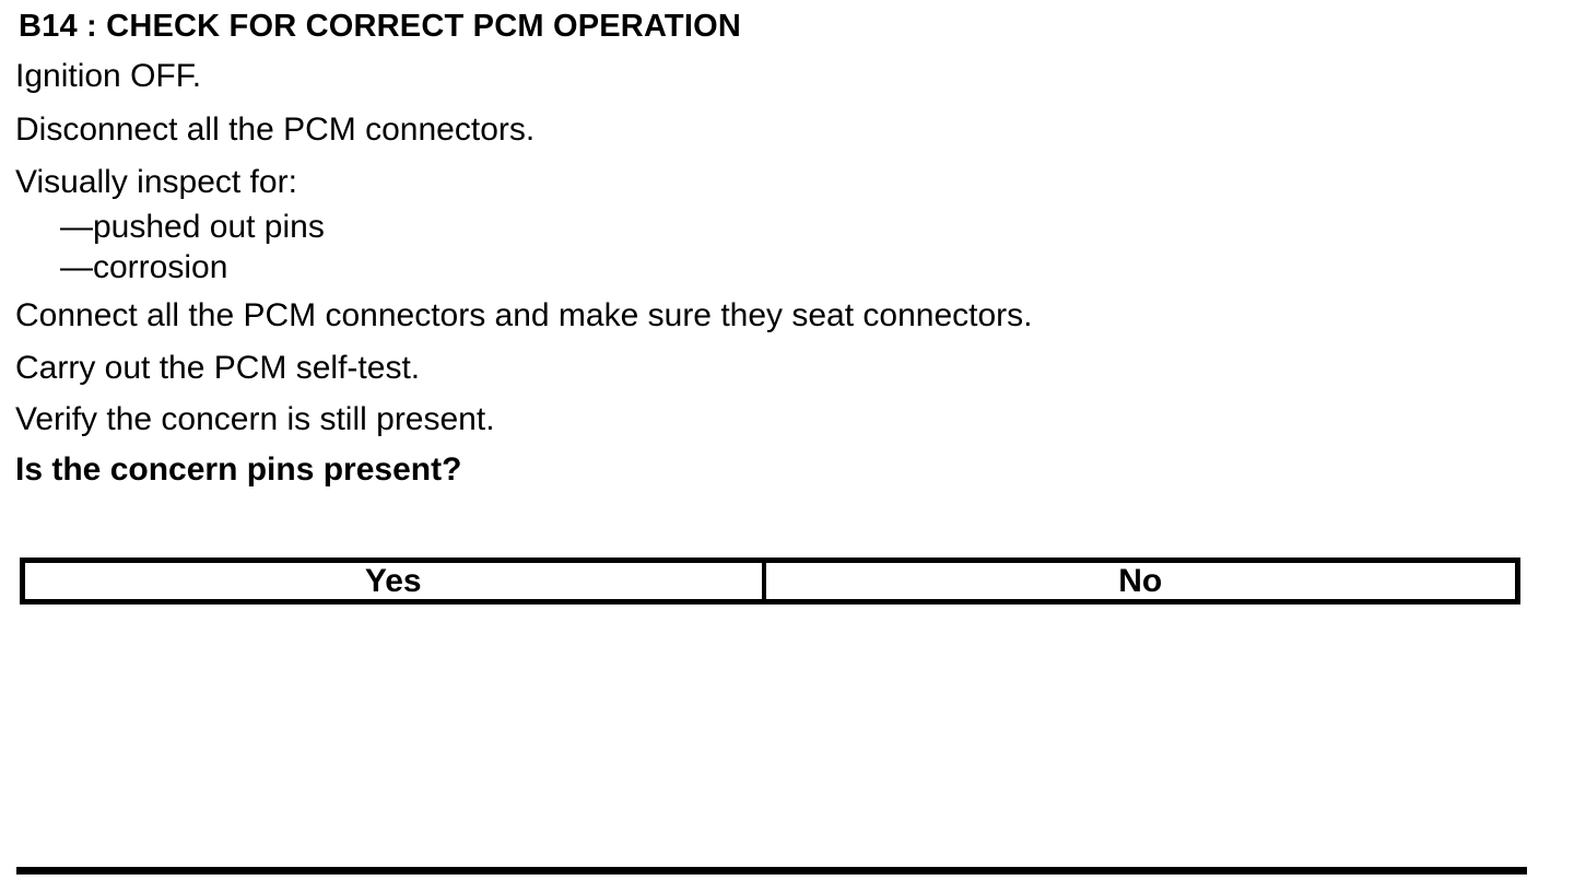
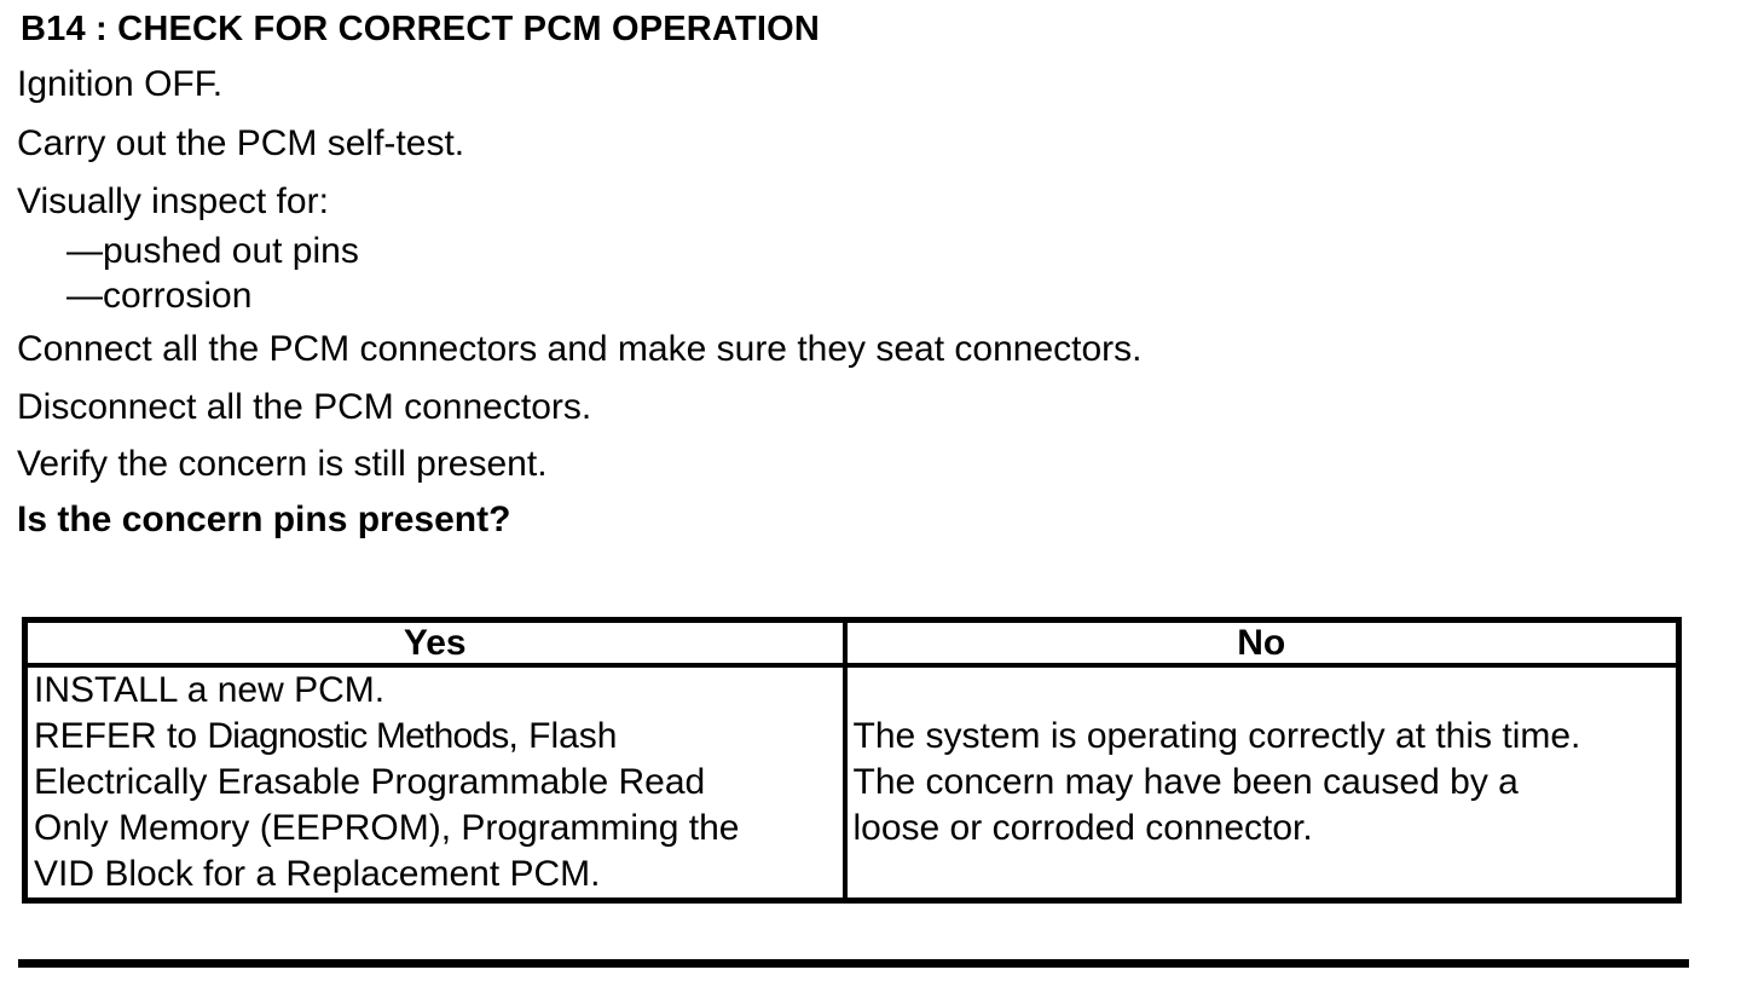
  B14 : CHECK FOR CORRECT PCM OPERATION
  Ignition OFF.
- Disconnect all the PCM connectors.
+ Carry out the PCM self-test.
  Visually inspect for:
  —pushed out pins
  —corrosion
  Connect all the PCM connectors and make sure they seat connectors.
- Carry out the PCM self-test.
+ Disconnect all the PCM connectors.
  Verify the concern is still present.
  Is the concern pins present?
  Yes	No
+ INSTALL a new PCM. REFER to Diagnostic Methods, Flash Electrically Erasable Programmable Read Only Memory (EEPROM), Programming the VID Block for a Replacement PCM.	The system is operating correctly at this time. The concern may have been caused by a loose or corroded connector.
